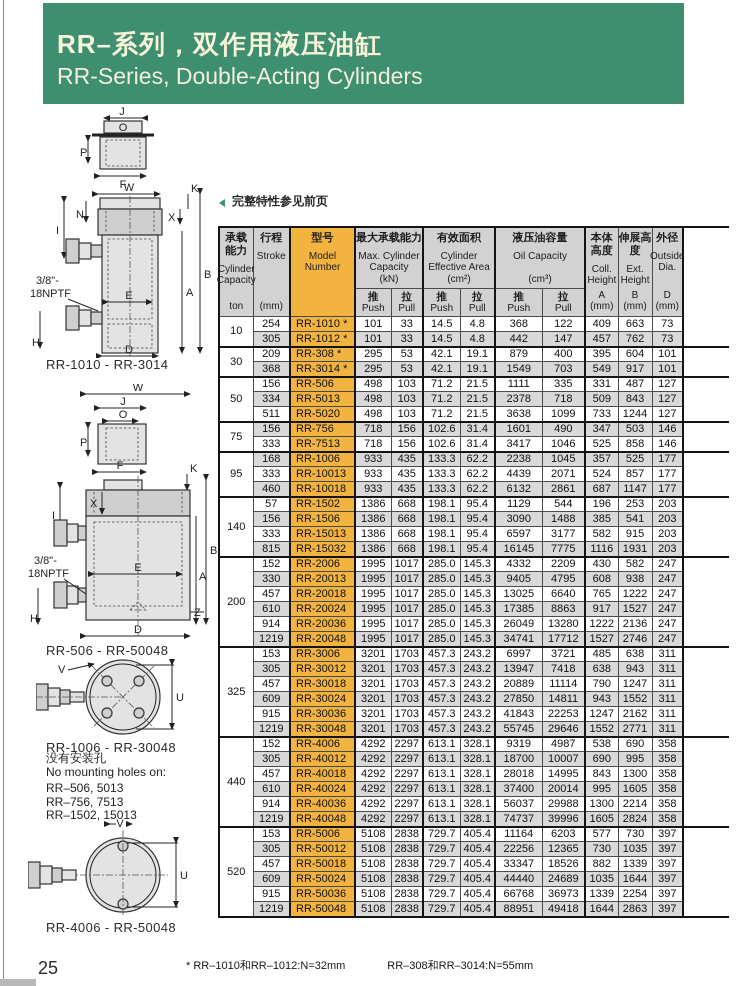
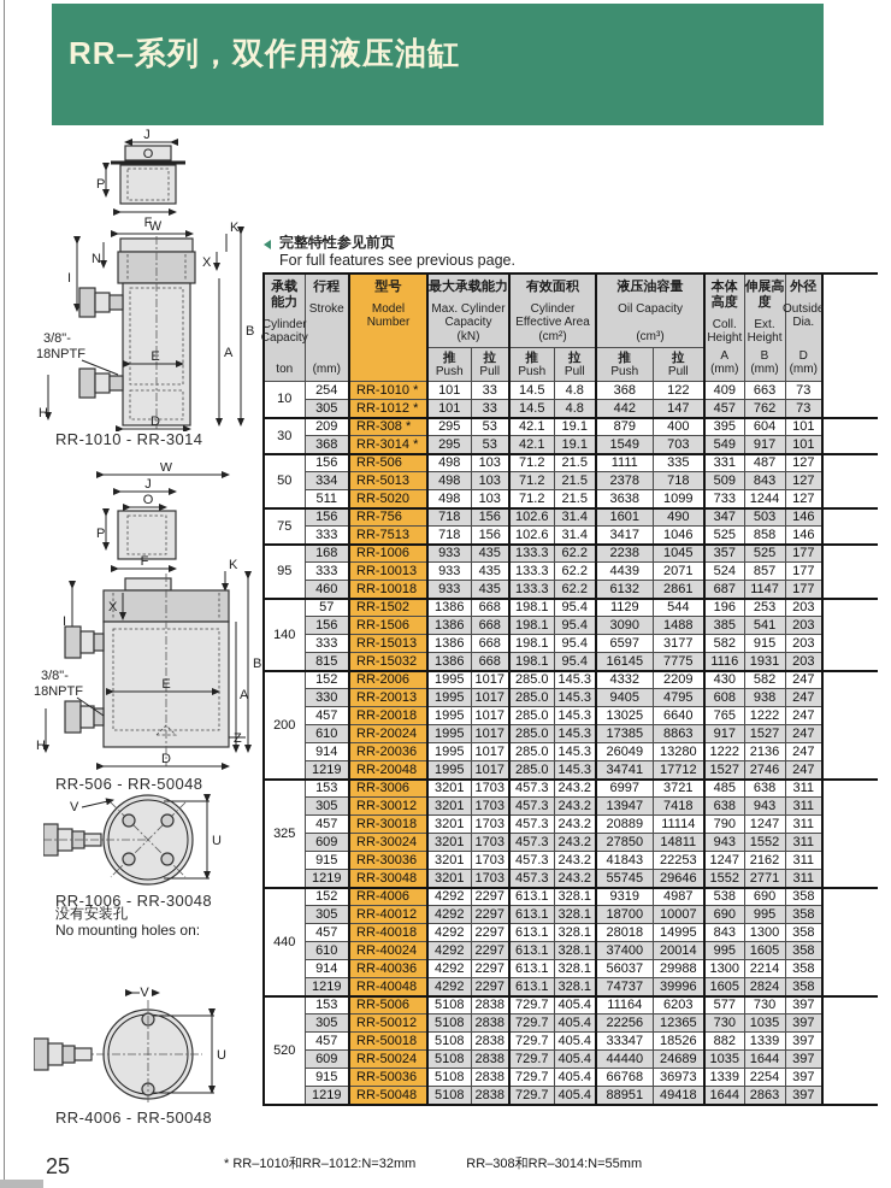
  RR–系列，双作用液压油缸
- RR-Series, Double-Acting Cylinders
  J
  O
  P
  F
  W
  K
  N
  X
  I
  B
  A
  E
  3/8"-
  18NPTF
  H
  D
  RR-1010 - RR-3014
  W
  J
  O
  P
  F
  K
  X
  I
  B
  A
  E
  3/8"-
  18NPTF
  H
  Z
  D
  RR-506 - RR-50048
  V
  U
  RR-1006 - RR-30048
  没有安装孔
  No mounting holes on:
- RR–506, 5013
- RR–756, 7513
- RR–1502, 15013
  V
  U
  RR-4006 - RR-50048
  25
  完整特性参见前页
+ For full features see previous page.
  承载能力 Cylinder Capacity ton	行程 Stroke (mm)	型号 Model Number	最大承载能力 Max. Cylinder Capacity (kN)	有效面积 Cylinder Effective Area (cm²)	液压油容量 Oil Capacity (cm³)	本体高度 Coll. Height A(mm)	伸展高度 Ext. Height B(mm)	外径 Outside Dia. D(mm)
  推Push	拉Pull	推Push	拉Pull	推Push	拉Pull
  10	254	RR-1010 *	101	33	14.5	4.8	368	122	409	663	73
  305	RR-1012 *	101	33	14.5	4.8	442	147	457	762	73
  30	209	RR-308 *	295	53	42.1	19.1	879	400	395	604	101
  368	RR-3014 *	295	53	42.1	19.1	1549	703	549	917	101
  50	156	RR-506	498	103	71.2	21.5	1111	335	331	487	127
  334	RR-5013	498	103	71.2	21.5	2378	718	509	843	127
  511	RR-5020	498	103	71.2	21.5	3638	1099	733	1244	127
  75	156	RR-756	718	156	102.6	31.4	1601	490	347	503	146
  333	RR-7513	718	156	102.6	31.4	3417	1046	525	858	146
  95	168	RR-1006	933	435	133.3	62.2	2238	1045	357	525	177
  333	RR-10013	933	435	133.3	62.2	4439	2071	524	857	177
  460	RR-10018	933	435	133.3	62.2	6132	2861	687	1147	177
  140	57	RR-1502	1386	668	198.1	95.4	1129	544	196	253	203
  156	RR-1506	1386	668	198.1	95.4	3090	1488	385	541	203
  333	RR-15013	1386	668	198.1	95.4	6597	3177	582	915	203
  815	RR-15032	1386	668	198.1	95.4	16145	7775	1116	1931	203
  200	152	RR-2006	1995	1017	285.0	145.3	4332	2209	430	582	247
  330	RR-20013	1995	1017	285.0	145.3	9405	4795	608	938	247
  457	RR-20018	1995	1017	285.0	145.3	13025	6640	765	1222	247
  610	RR-20024	1995	1017	285.0	145.3	17385	8863	917	1527	247
  914	RR-20036	1995	1017	285.0	145.3	26049	13280	1222	2136	247
  1219	RR-20048	1995	1017	285.0	145.3	34741	17712	1527	2746	247
  325	153	RR-3006	3201	1703	457.3	243.2	6997	3721	485	638	311
  305	RR-30012	3201	1703	457.3	243.2	13947	7418	638	943	311
  457	RR-30018	3201	1703	457.3	243.2	20889	11114	790	1247	311
  609	RR-30024	3201	1703	457.3	243.2	27850	14811	943	1552	311
  915	RR-30036	3201	1703	457.3	243.2	41843	22253	1247	2162	311
  1219	RR-30048	3201	1703	457.3	243.2	55745	29646	1552	2771	311
  440	152	RR-4006	4292	2297	613.1	328.1	9319	4987	538	690	358
  305	RR-40012	4292	2297	613.1	328.1	18700	10007	690	995	358
  457	RR-40018	4292	2297	613.1	328.1	28018	14995	843	1300	358
  610	RR-40024	4292	2297	613.1	328.1	37400	20014	995	1605	358
  914	RR-40036	4292	2297	613.1	328.1	56037	29988	1300	2214	358
  1219	RR-40048	4292	2297	613.1	328.1	74737	39996	1605	2824	358
  520	153	RR-5006	5108	2838	729.7	405.4	11164	6203	577	730	397
  305	RR-50012	5108	2838	729.7	405.4	22256	12365	730	1035	397
  457	RR-50018	5108	2838	729.7	405.4	33347	18526	882	1339	397
  609	RR-50024	5108	2838	729.7	405.4	44440	24689	1035	1644	397
  915	RR-50036	5108	2838	729.7	405.4	66768	36973	1339	2254	397
  1219	RR-50048	5108	2838	729.7	405.4	88951	49418	1644	2863	397
  * RR–1010和RR–1012:N=32mm RR–308和RR–3014:N=55mm
